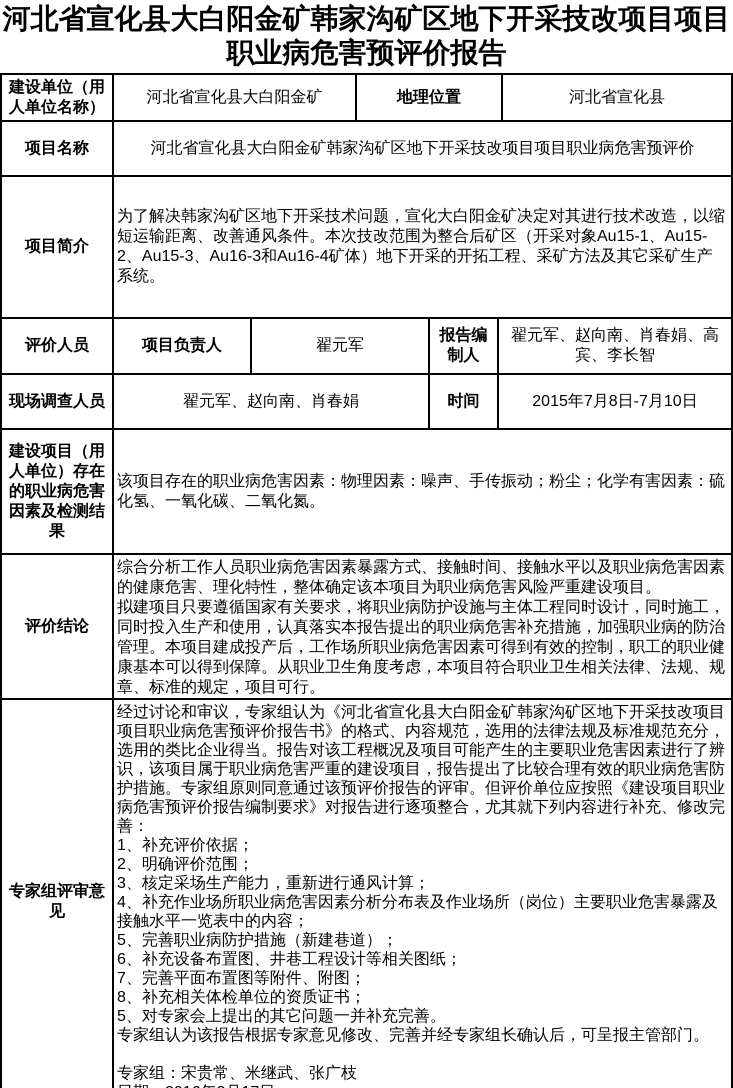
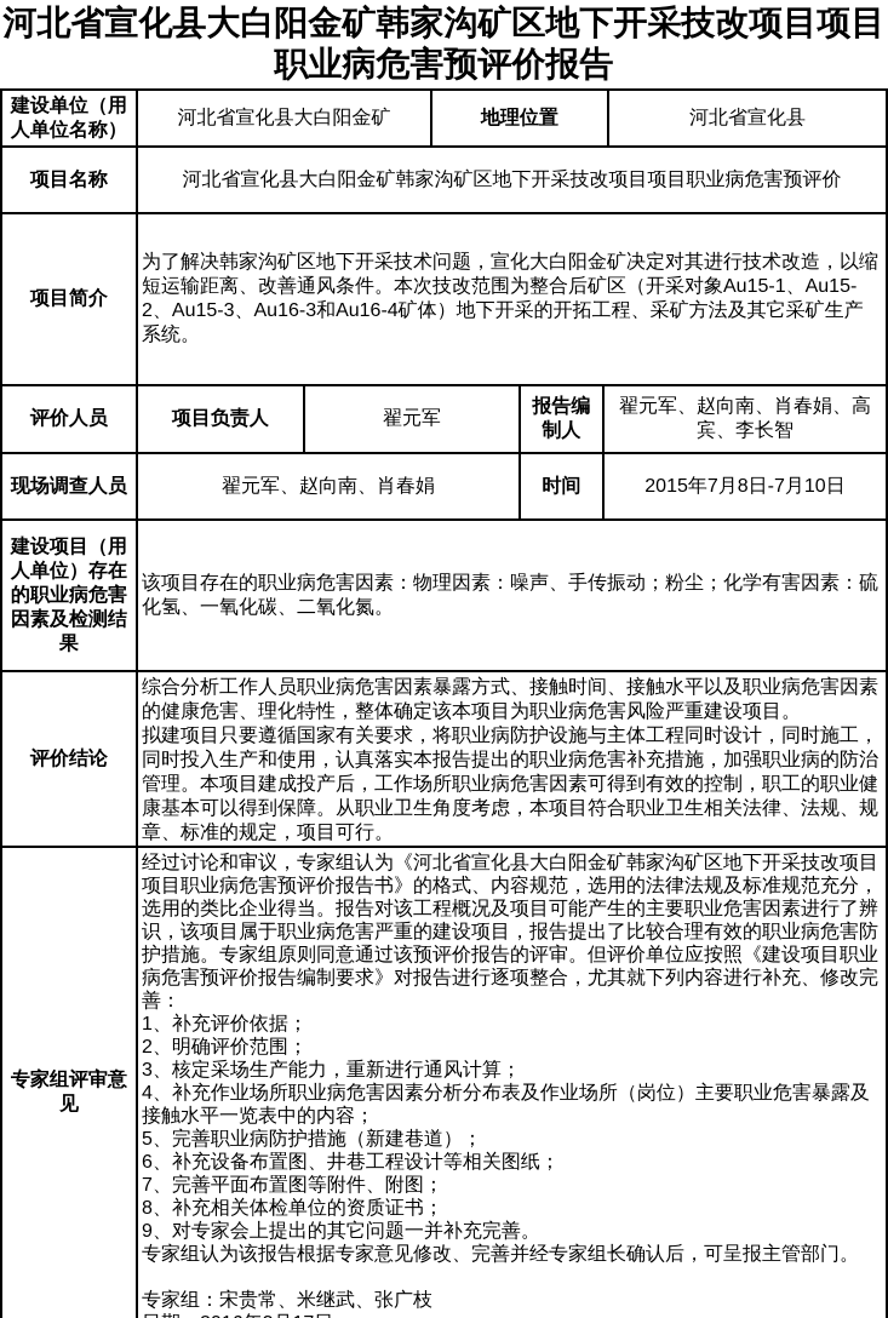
  河北省宣化县大白阳金矿韩家沟矿区地下开采技改项目项目职业病危害预评价报告
  建设单位（用人单位名称）
  河北省宣化县大白阳金矿
  地理位置
  河北省宣化县
  项目名称
  河北省宣化县大白阳金矿韩家沟矿区地下开采技改项目项目职业病危害预评价
  项目简介
  为了解决韩家沟矿区地下开采技术问题，宣化大白阳金矿决定对其进行技术改造，以缩短运输距离、改善通风条件。本次技改范围为整合后矿区（开采对象Au15-1、Au15-2、Au15-3、Au16-3和Au16-4矿体）地下开采的开拓工程、采矿方法及其它采矿生产系统。
  评价人员
  项目负责人
  翟元军
  报告编制人
  翟元军、赵向南、肖春娟、高宾、李长智
  现场调查人员
  翟元军、赵向南、肖春娟
  时间
  2015年7月8日-7月10日
  建设项目（用人单位）存在的职业病危害因素及检测结果
  该项目存在的职业病危害因素：物理因素：噪声、手传振动；粉尘；化学有害因素：硫化氢、一氧化碳、二氧化氮。
  评价结论
  综合分析工作人员职业病危害因素暴露方式、接触时间、接触水平以及职业病危害因素的健康危害、理化特性，整体确定该本项目为职业病危害风险严重建设项目。
  拟建项目只要遵循国家有关要求，将职业病防护设施与主体工程同时设计，同时施工，同时投入生产和使用，认真落实本报告提出的职业病危害补充措施，加强职业病的防治管理。本项目建成投产后，工作场所职业病危害因素可得到有效的控制，职工的职业健康基本可以得到保障。从职业卫生角度考虑，本项目符合职业卫生相关法律、法规、规章、标准的规定，项目可行。
  专家组评审意见
  经过讨论和审议，专家组认为《河北省宣化县大白阳金矿韩家沟矿区地下开采技改项目项目职业病危害预评价报告书》的格式、内容规范，选用的法律法规及标准规范充分，选用的类比企业得当。报告对该工程概况及项目可能产生的主要职业危害因素进行了辨识，该项目属于职业病危害严重的建设项目，报告提出了比较合理有效的职业病危害防护措施。专家组原则同意通过该预评价报告的评审。但评价单位应按照《建设项目职业病危害预评价报告编制要求》对报告进行逐项整合，尤其就下列内容进行补充、修改完善：
  1、补充评价依据；
  2、明确评价范围；
  3、核定采场生产能力，重新进行通风计算；
  4、补充作业场所职业病危害因素分析分布表及作业场所（岗位）主要职业危害暴露及接触水平一览表中的内容；
  5、完善职业病防护措施（新建巷道）；
  6、补充设备布置图、井巷工程设计等相关图纸；
  7、完善平面布置图等附件、附图；
  8、补充相关体检单位的资质证书；
- 5、对专家会上提出的其它问题一并补充完善。
+ 9、对专家会上提出的其它问题一并补充完善。
  专家组认为该报告根据专家意见修改、完善并经专家组长确认后，可呈报主管部门。
  专家组：宋贵常、米继武、张广枝
